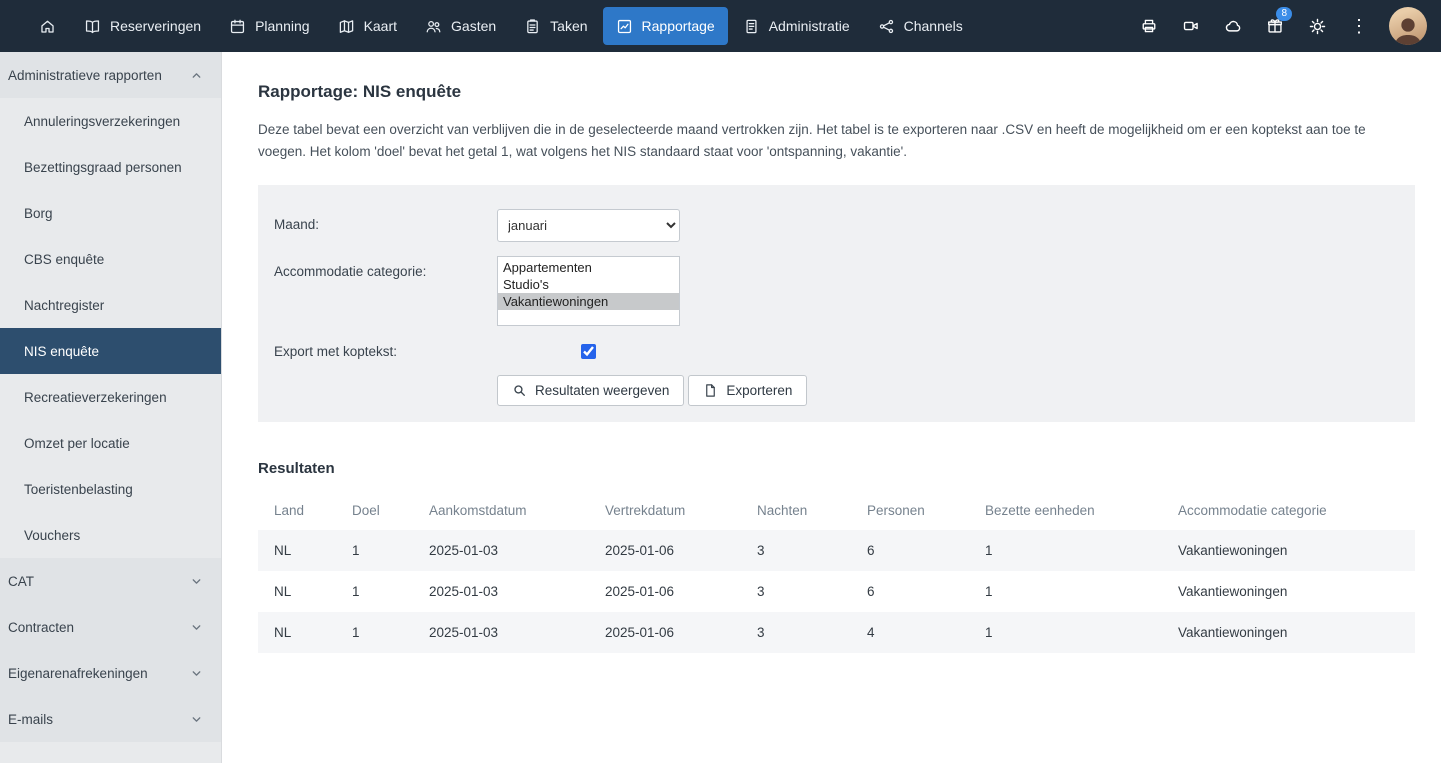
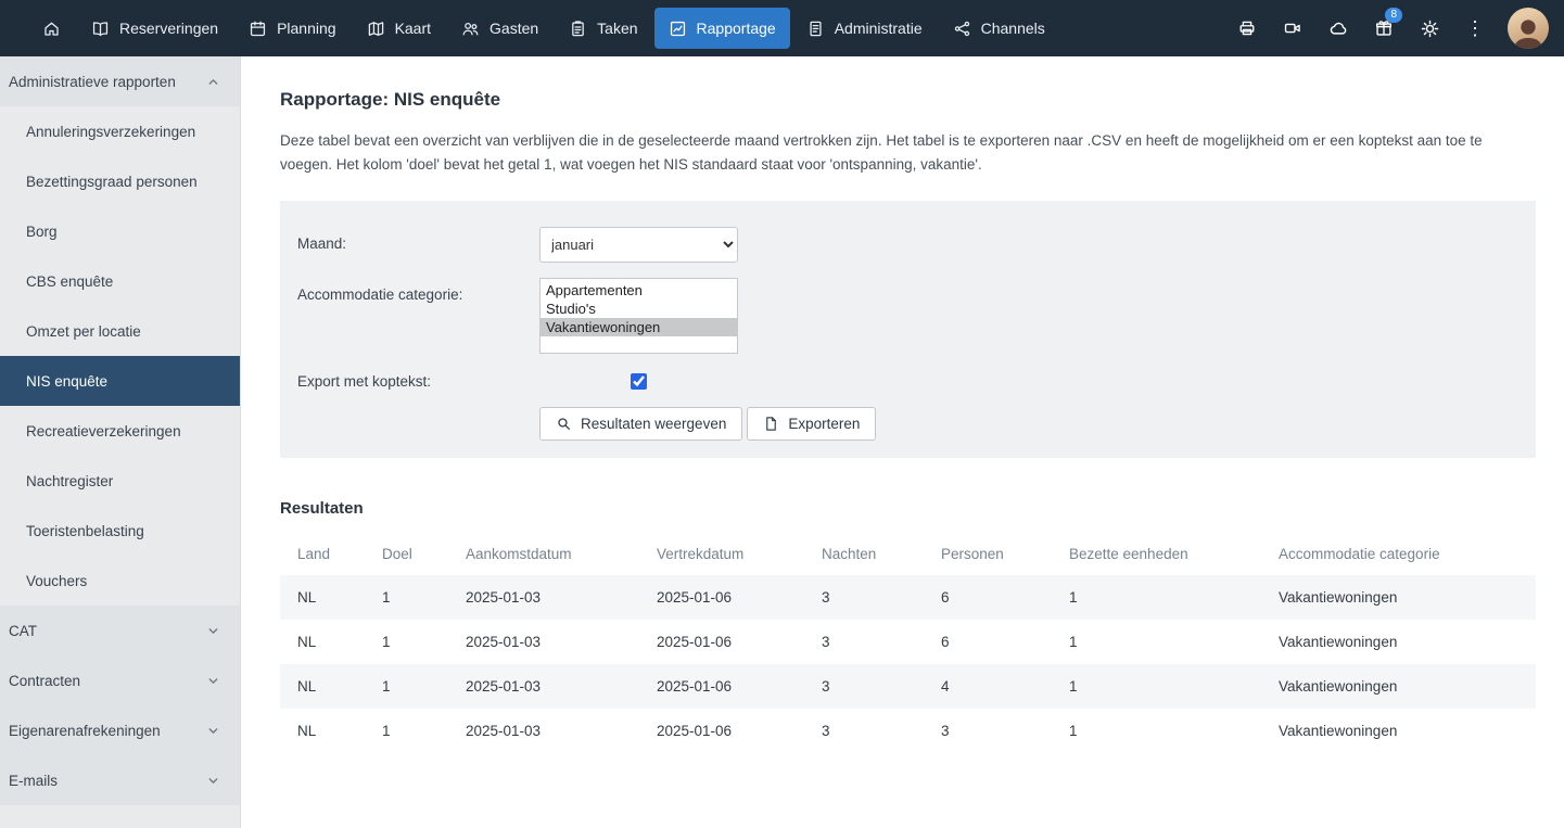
  Reserveringen
  Planning
  Kaart
  Gasten
  Taken
  Rapportage
  Administratie
  Channels
  8
  ⋮
  Administratieve rapporten
  Annuleringsverzekeringen
  Bezettingsgraad personen
  Borg
  CBS enquête
- Nachtregister
+ Omzet per locatie
  NIS enquête
  Recreatieverzekeringen
- Omzet per locatie
+ Nachtregister
  Toeristenbelasting
  Vouchers
  CAT
  Contracten
  Eigenarenafrekeningen
  E-mails
  Rapportage: NIS enquête
- Deze tabel bevat een overzicht van verblijven die in de geselecteerde maand vertrokken zijn. Het tabel is te exporteren naar .CSV en heeft de mogelijkheid om er een koptekst aan toe te voegen. Het kolom 'doel' bevat het getal 1, wat volgens het NIS standaard staat voor 'ontspanning, vakantie'.
+ Deze tabel bevat een overzicht van verblijven die in de geselecteerde maand vertrokken zijn. Het tabel is te exporteren naar .CSV en heeft de mogelijkheid om er een koptekst aan toe te voegen. Het kolom 'doel' bevat het getal 1, wat voegen het NIS standaard staat voor 'ontspanning, vakantie'.
  Maand:
  januari
  Accommodatie categorie:
  Appartementen
  Studio's
  Vakantiewoningen
  Export met koptekst:
  Resultaten weergeven
  Exporteren
  Resultaten
  Land	Doel	Aankomstdatum	Vertrekdatum	Nachten	Personen	Bezette eenheden	Accommodatie categorie
  NL	1	2025-01-03	2025-01-06	3	6	1	Vakantiewoningen
  NL	1	2025-01-03	2025-01-06	3	6	1	Vakantiewoningen
  NL	1	2025-01-03	2025-01-06	3	4	1	Vakantiewoningen
+ NL	1	2025-01-03	2025-01-06	3	3	1	Vakantiewoningen
